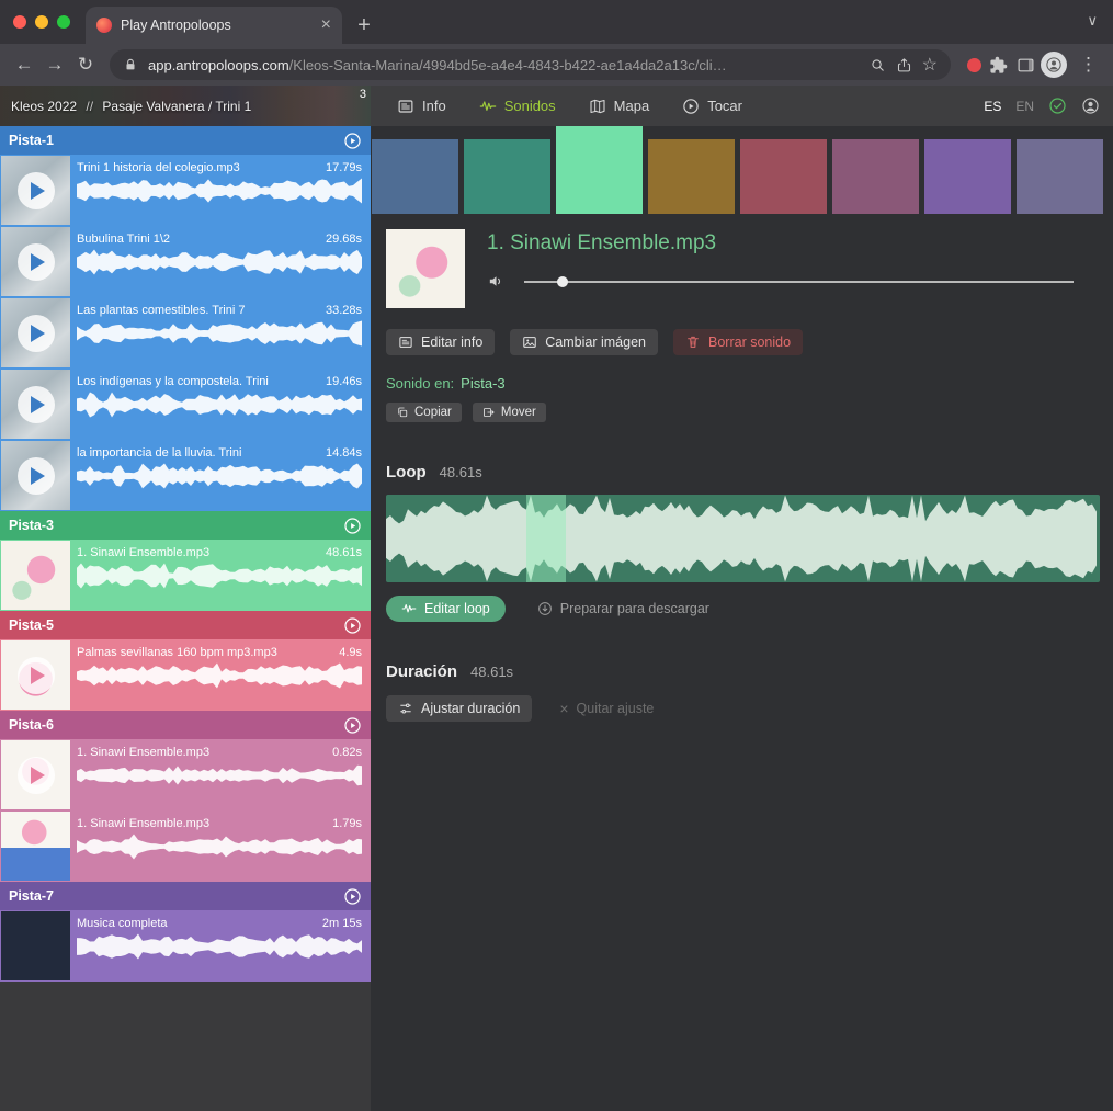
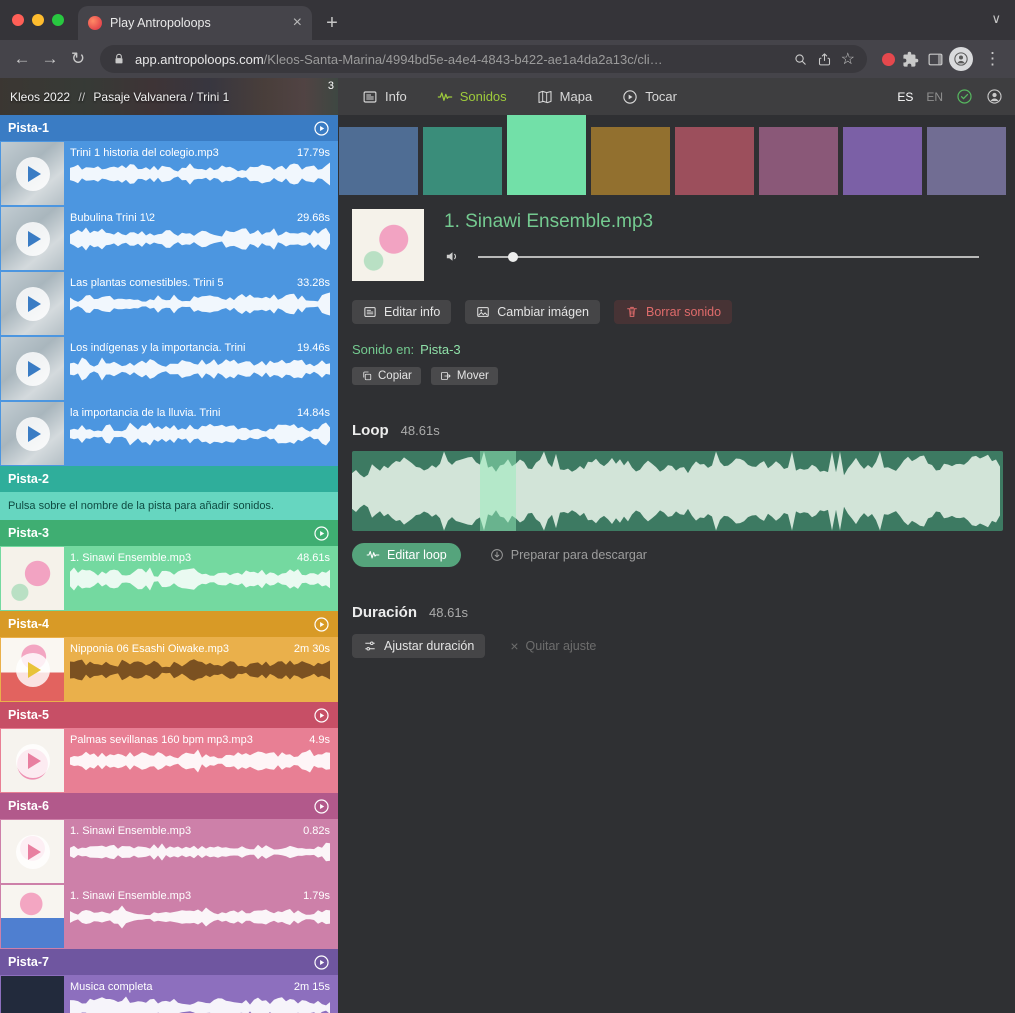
  Play Antropoloops
  ×
  +
  ∨
  ←
  →
  ↻
  app.antropoloops.com/Kleos-Santa-Marina/4994bd5e-a4e4-4843-b422-ae1a4da2a13c/cli…
  ☆
  ⋮
  Kleos 2022 // Pasaje Valvanera / Trini 1
  3
  Info
  Sonidos
  Mapa
  Tocar
  ES
  EN
  Pista-1
  Trini 1 historia del colegio.mp3
  17.79s
  Bubulina Trini 1\2
  29.68s
- Las plantas comestibles. Trini 7
+ Las plantas comestibles. Trini 5
  33.28s
- Los indígenas y la compostela. Trini
+ Los indígenas y la importancia. Trini
  19.46s
  la importancia de la lluvia. Trini
  14.84s
+ Pista-2
+ Pulsa sobre el nombre de la pista para añadir sonidos.
  Pista-3
  1. Sinawi Ensemble.mp3
  48.61s
+ Pista-4
+ Nipponia 06 Esashi Oiwake.mp3
+ 2m 30s
  Pista-5
  Palmas sevillanas 160 bpm mp3.mp3
  4.9s
  Pista-6
  1. Sinawi Ensemble.mp3
  0.82s
  1. Sinawi Ensemble.mp3
  1.79s
  Pista-7
  Musica completa
  2m 15s
  1. Sinawi Ensemble.mp3
  Editar info
  Cambiar imágen
  Borrar sonido
  Sonido en: Pista-3
  Copiar
  Mover
  Loop
  48.61s
  Editar loop
  Preparar para descargar
  Duración
  48.61s
  Ajustar duración
  ×
  Quitar ajuste
